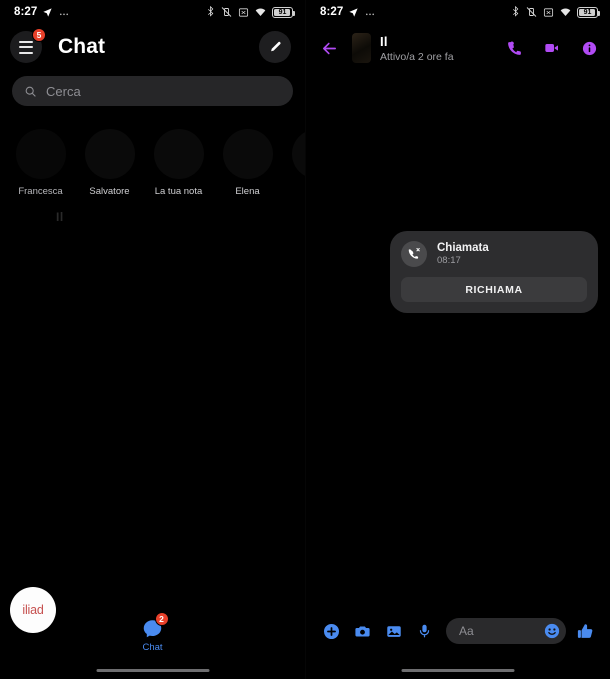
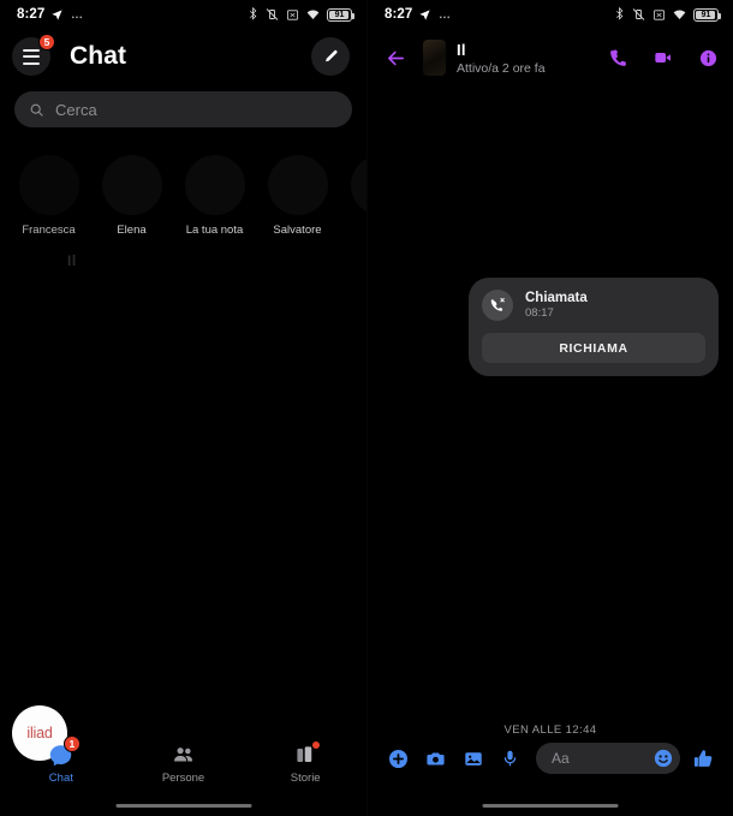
  8:27
  5
  Chat
  Cerca
  Francesca
- Salvatore
+ Elena
  La tua nota
- Elena
+ Salvatore
  Il
  iliad
- 2
+ 1
  Chat
+ Persone
+ Storie
  8:27
  Il
  Attivo/a 2 ore fa
  Chiamata
  08:17
  RICHIAMA
+ VEN ALLE 12:44
  Aa
